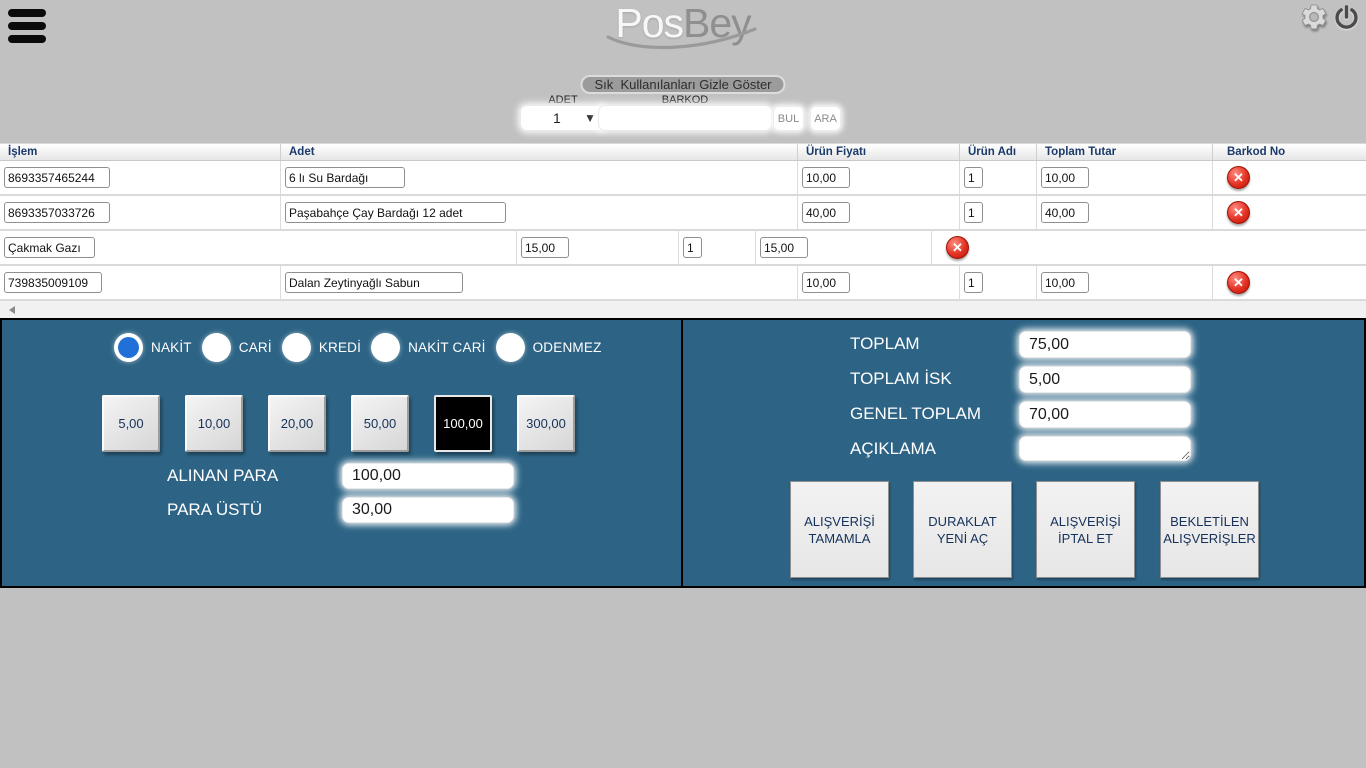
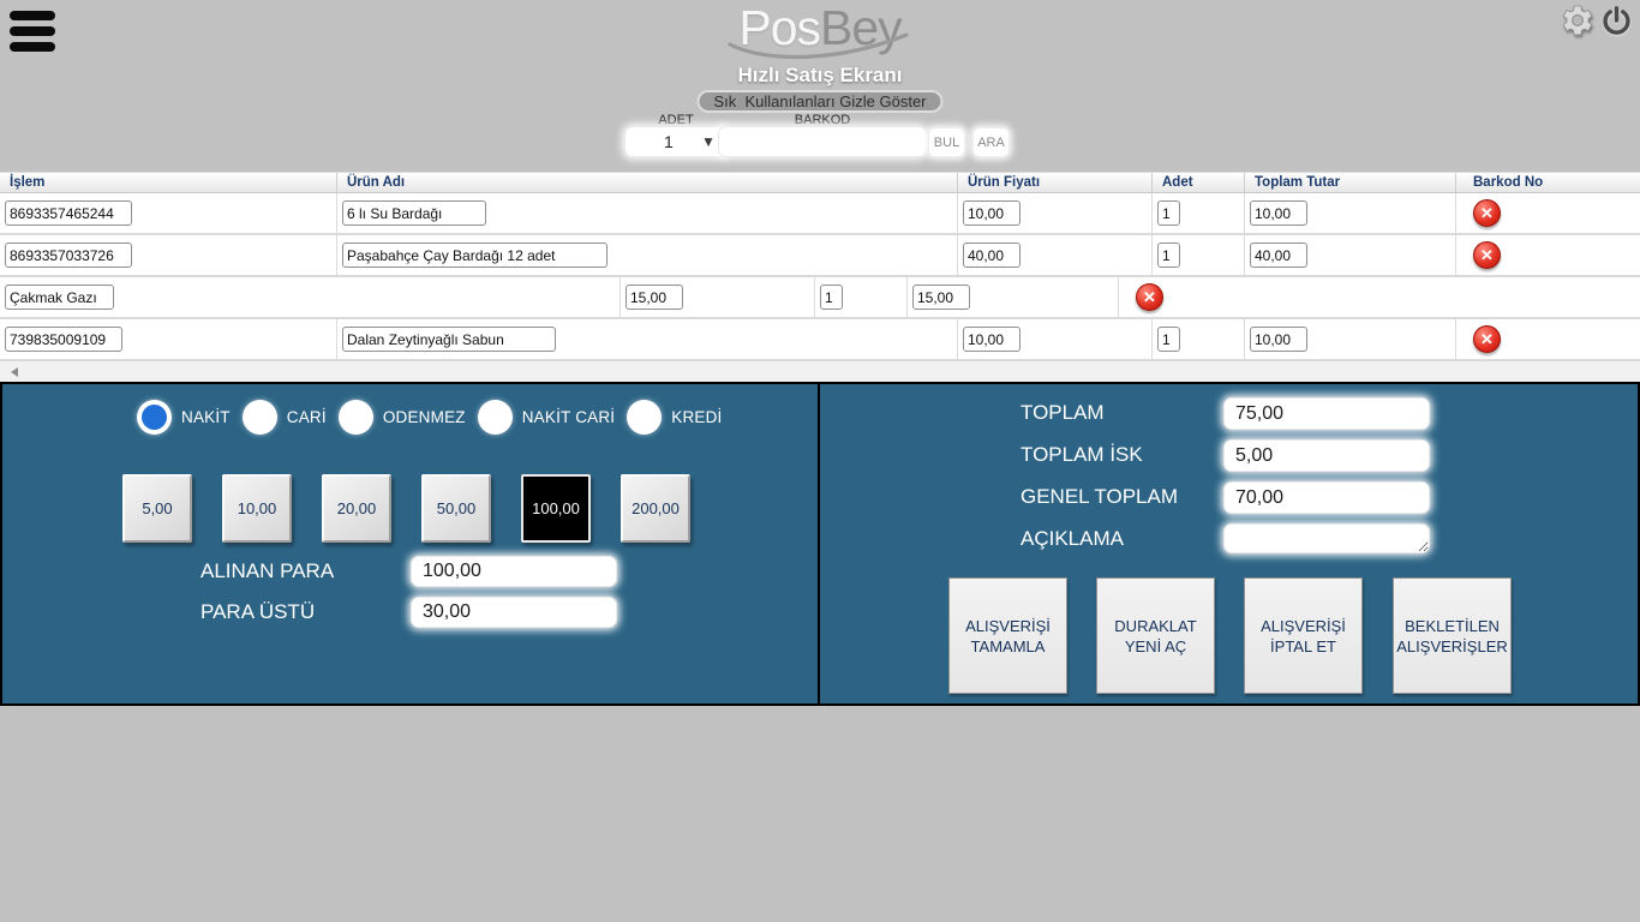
  PosBey
+ Hızlı Satış Ekranı
  Sık Kullanılanları Gizle Göster
  ADET
  BARKOD
  1
  ▼
  BUL
  ARA
  İşlem
- Adet
+ Ürün Adı
  Ürün Fiyatı
- Ürün Adı
+ Adet
  Toplam Tutar
  Barkod No
  8693357465244
  6 lı Su Bardağı
  10,00
  1
  10,00
  ✕
  8693357033726
  Paşabahçe Çay Bardağı 12 adet
  40,00
  1
  40,00
  ✕
  Çakmak Gazı
  15,00
  1
  15,00
  ✕
  739835009109
  Dalan Zeytinyağlı Sabun
  10,00
  1
  10,00
  ✕
  NAKİT
  CARİ
- KREDİ
+ ODENMEZ
  NAKİT CARİ
- ODENMEZ
+ KREDİ
  5,00
  10,00
  20,00
  50,00
  100,00
- 300,00
+ 200,00
  ALINAN PARA
  100,00
  PARA ÜSTÜ
  30,00
  TOPLAM
  75,00
  TOPLAM İSK
  5,00
  GENEL TOPLAM
  70,00
  AÇIKLAMA
  ALIŞVERİŞİ TAMAMLA
  DURAKLAT YENİ AÇ
  ALIŞVERİŞİ İPTAL ET
  BEKLETİLEN ALIŞVERİŞLER
